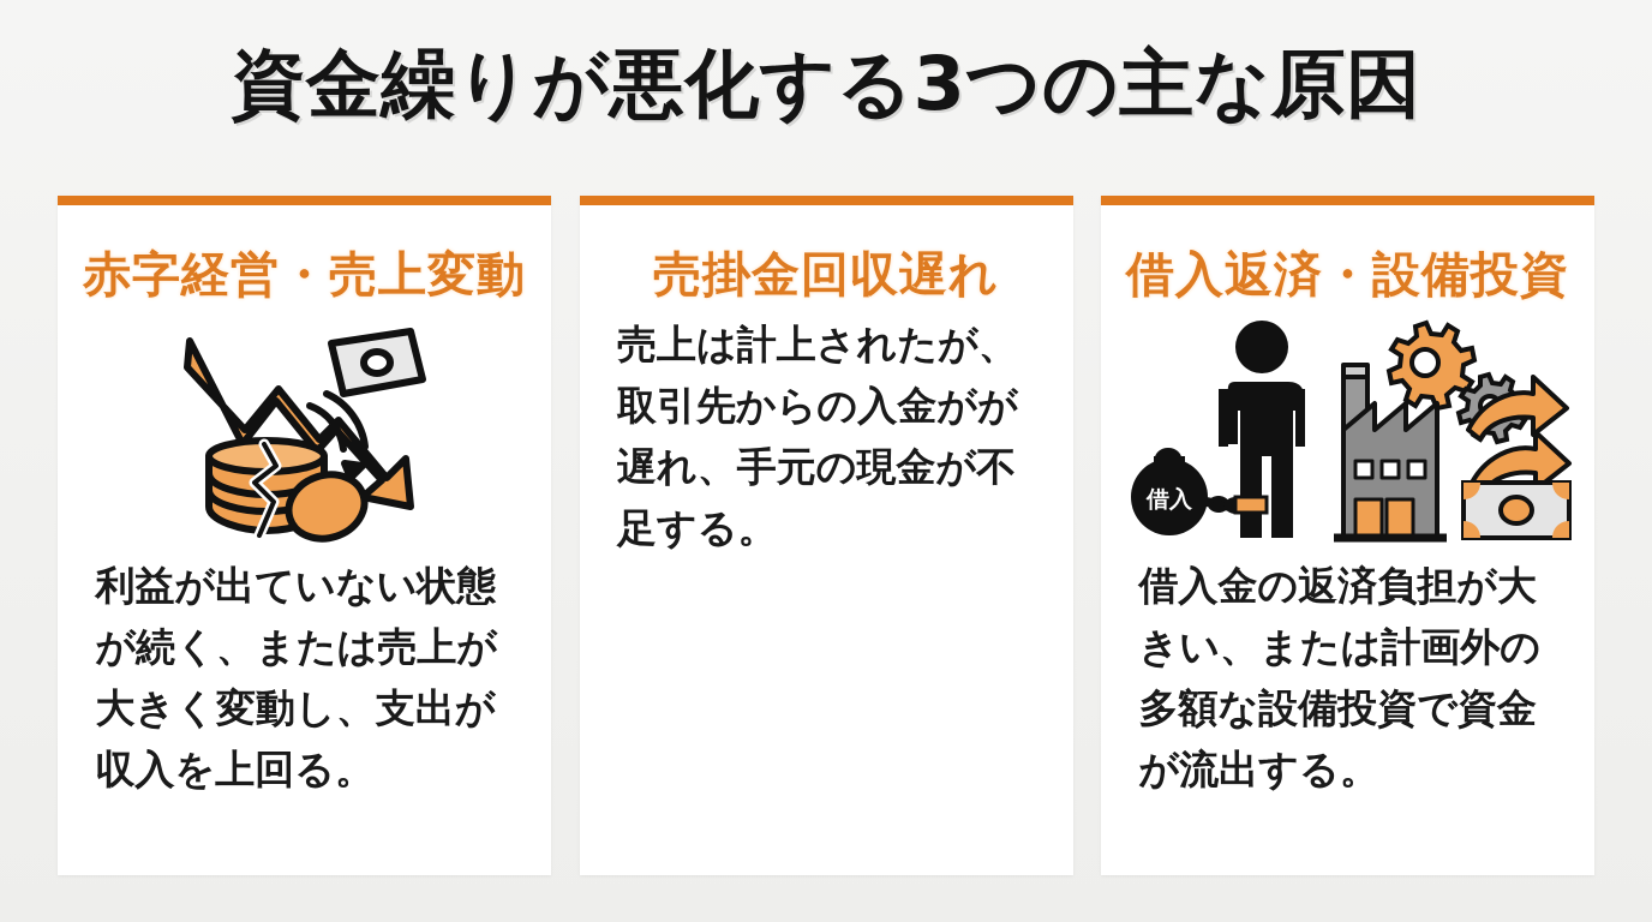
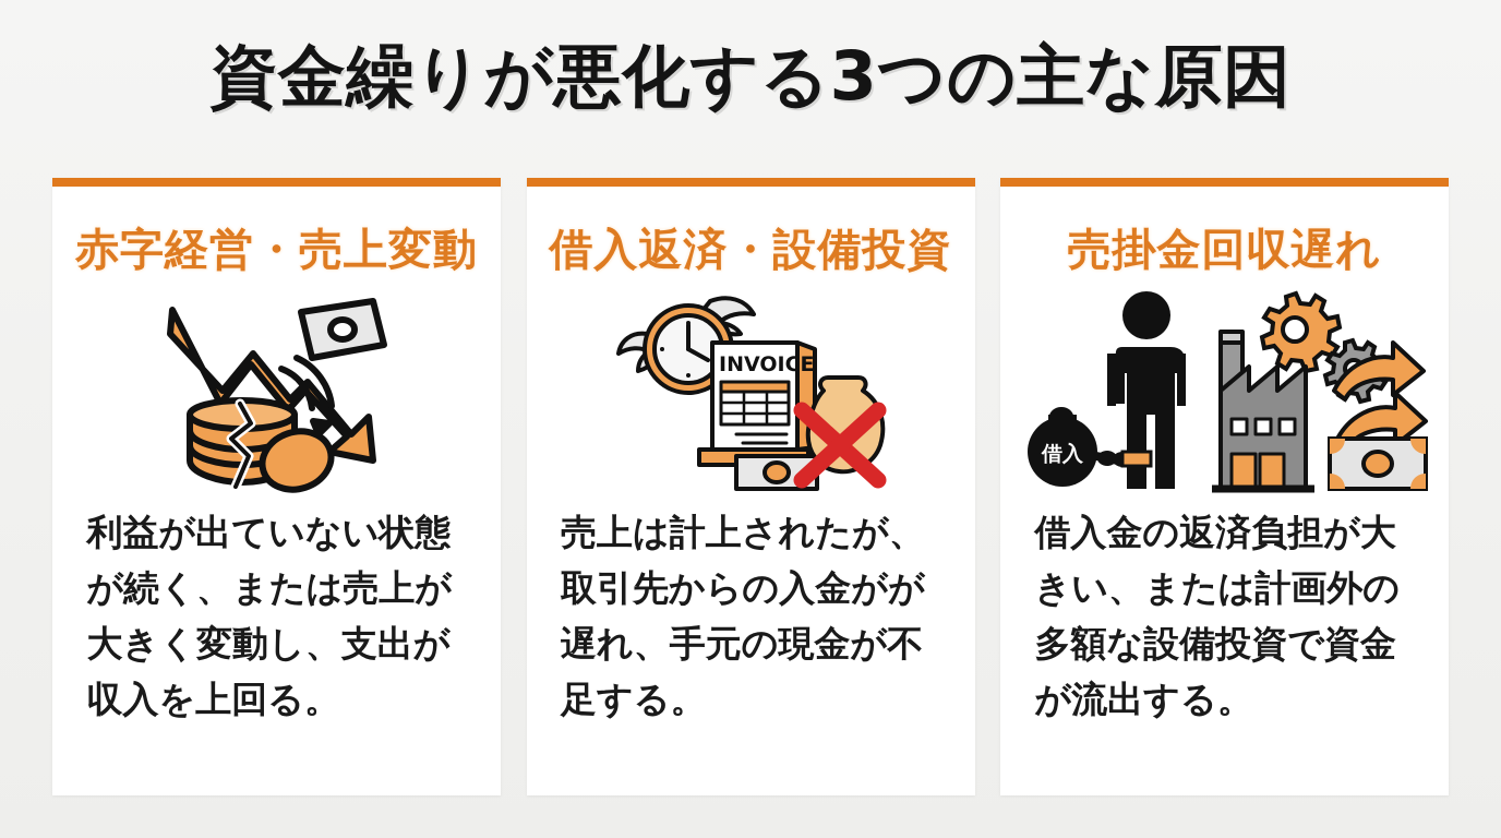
  資金繰りが悪化する3つの主な原因
  赤字経営・売上変動
  利益が出ていない状態が続く、または売上が大きく変動し、支出が収入を上回る。
- 売掛金回収遅れ
+ 借入返済・設備投資
+ INVOICE
  売上は計上されたが、取引先からの入金がが遅れ、手元の現金が不足する。
- 借入返済・設備投資
+ 売掛金回収遅れ
  借入
  借入金の返済負担が大きい、または計画外の多額な設備投資で資金が流出する。
